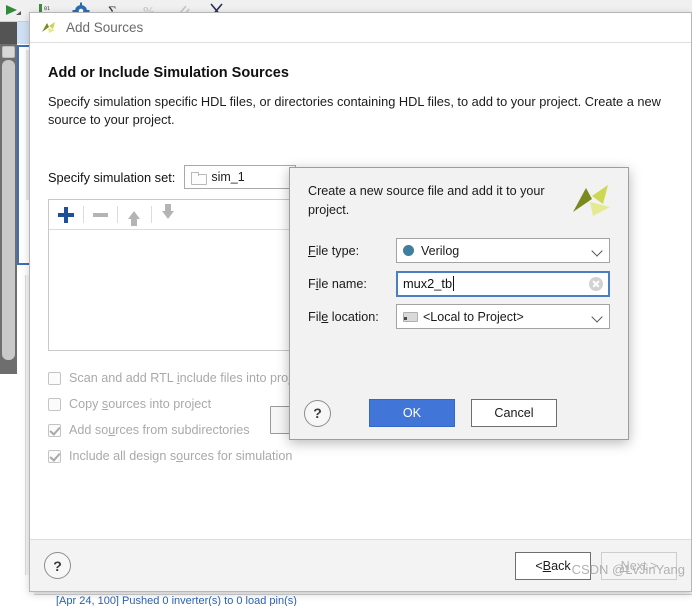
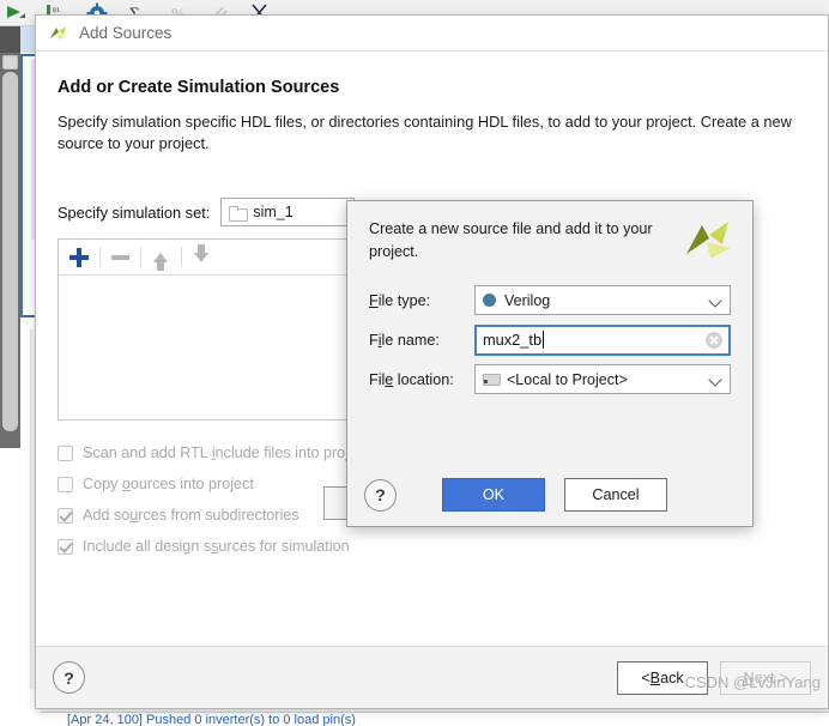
  [Apr 24, 100] Pushed 0 inverter(s) to 0 load pin(s)
  Add Sources
- Add or Include Simulation Sources
+ Add or Create Simulation Sources
  Specify simulation specific HDL files, or directories containing HDL files, to add to your project. Create a new source to your project.
  Specify simulation set:
  sim_1
  Scan and add RTL include files into pro
- Copy sources into project
+ Copy oources into project
  Add sources from subdirectories
- Include all design sources for simulation
+ Include all design ssurces for simulation
  ?
  <
  B
  ack
  N
  ext >
  CSDN @LvJinYang
  Create a new source file and add it to your project.
  File type:
  Verilog
  File name:
  mux2_tb
  File location:
  <Local to Project>
  ?
  OK
  Cancel
